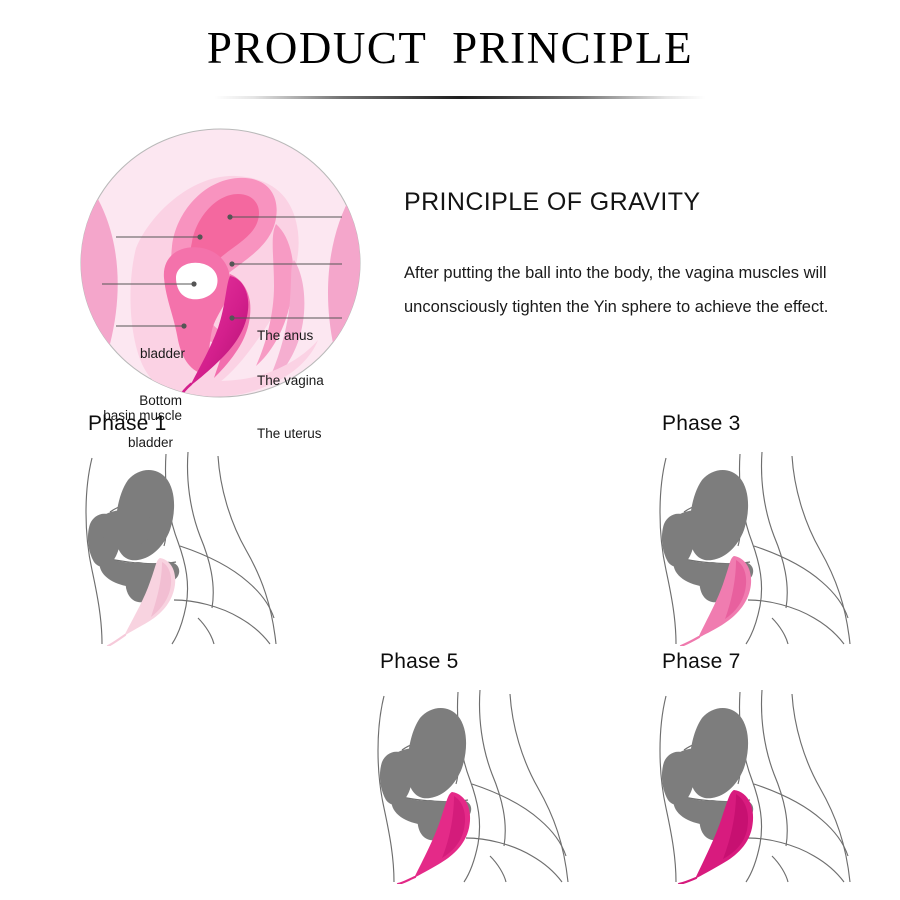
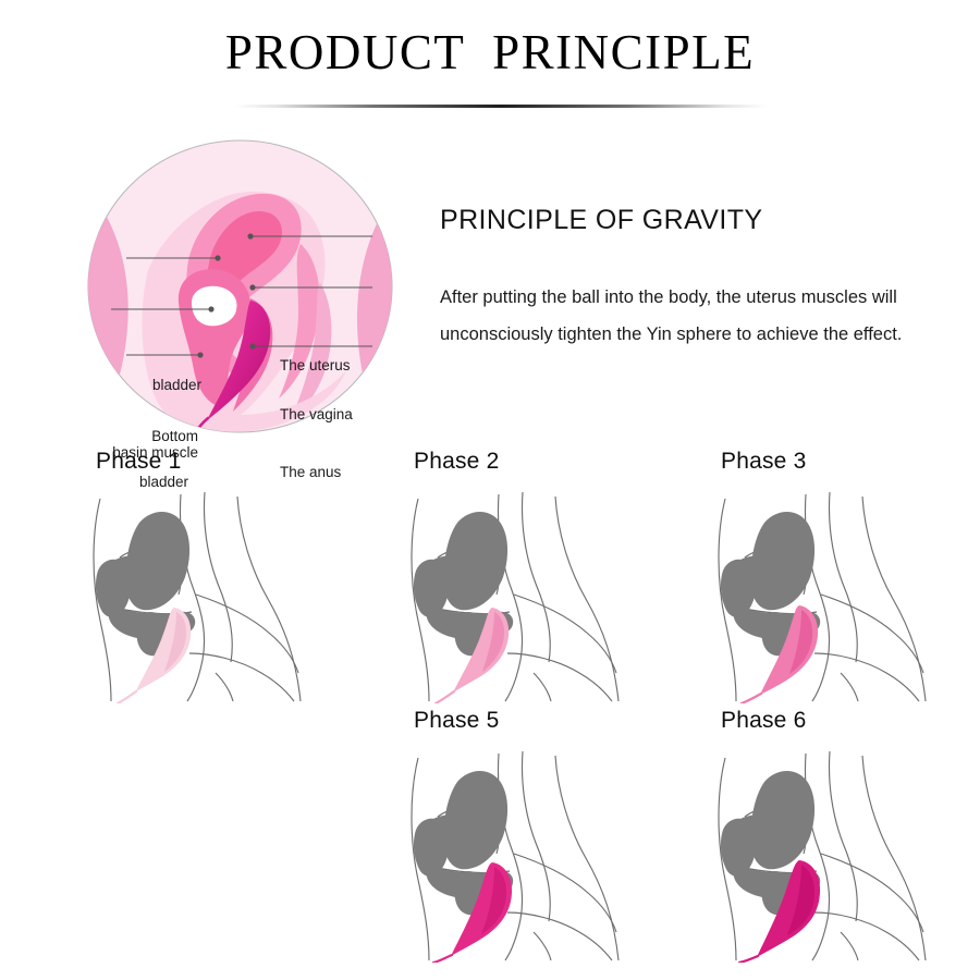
  PRODUCT PRINCIPLE
  bladder
  Bottom
  basin muscle
  bladder
- The anus
+ The uterus
  The vagina
- The uterus
+ The anus
  PRINCIPLE OF GRAVITY
- After putting the ball into the body, the vagina muscles will unconsciously tighten the Yin sphere to achieve the effect.
+ After putting the ball into the body, the uterus muscles will unconsciously tighten the Yin sphere to achieve the effect.
  Phase 1
+ Phase 2
  Phase 3
  Phase 5
- Phase 7
+ Phase 6
